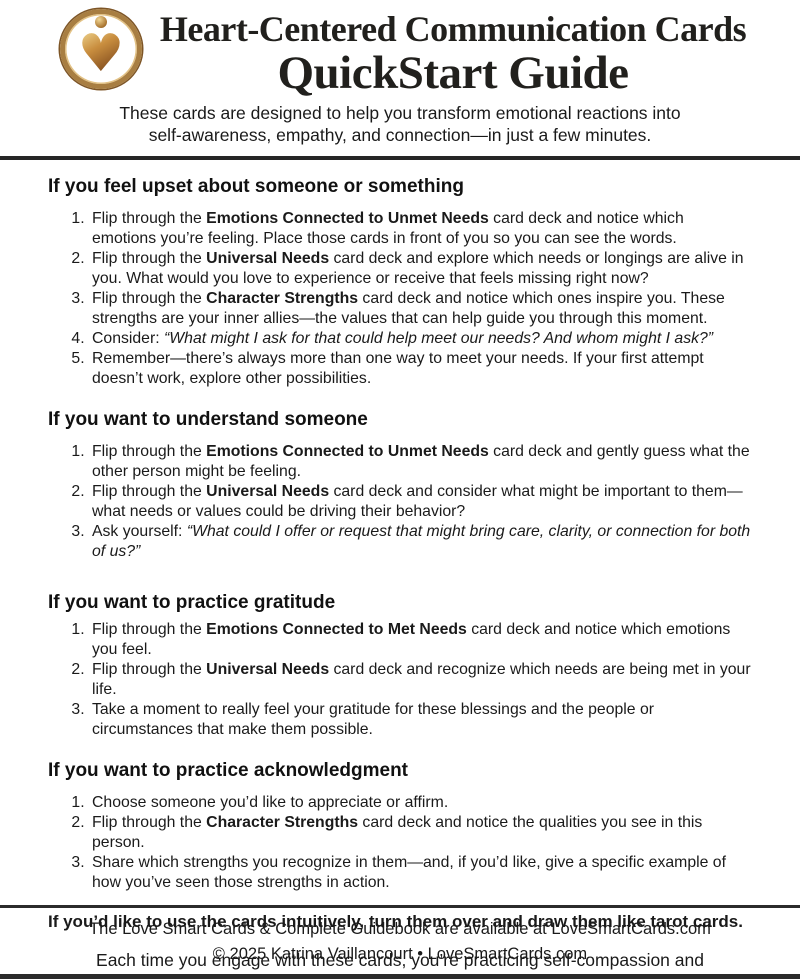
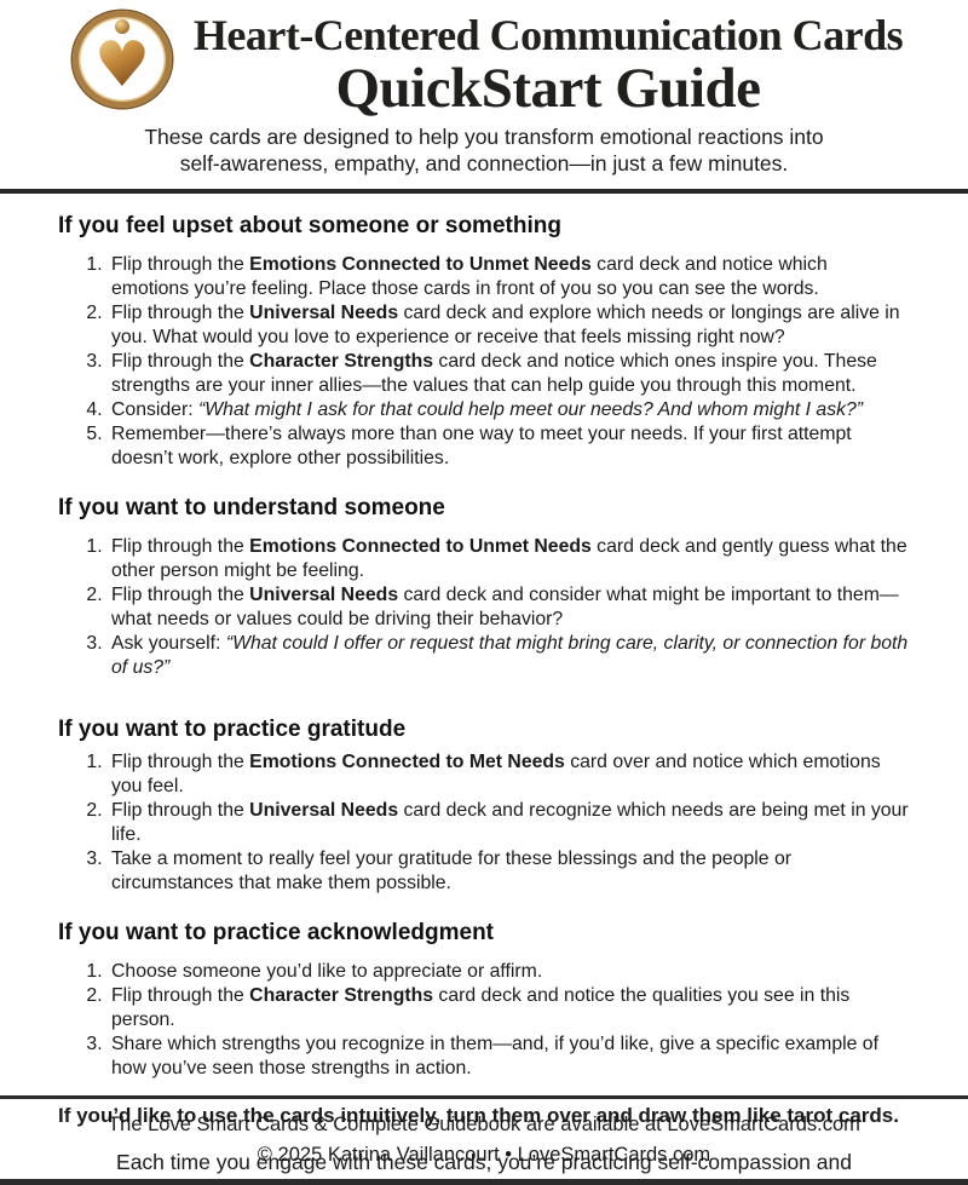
  ♥
  Heart-Centered Communication Cards
  QuickStart Guide
  These cards are designed to help you transform emotional reactions into
  self-awareness, empathy, and connection—in just a few minutes.
  If you feel upset about someone or something
  Flip through the Emotions Connected to Unmet Needs card deck and notice which emotions you’re feeling. Place those cards in front of you so you can see the words.
  Flip through the Universal Needs card deck and explore which needs or longings are alive in you. What would you love to experience or receive that feels missing right now?
  Flip through the Character Strengths card deck and notice which ones inspire you. These strengths are your inner allies—the values that can help guide you through this moment.
  Consider: “What might I ask for that could help meet our needs? And whom might I ask?”
  Remember—there’s always more than one way to meet your needs. If your first attempt doesn’t work, explore other possibilities.
  If you want to understand someone
  Flip through the Emotions Connected to Unmet Needs card deck and gently guess what the other person might be feeling.
  Flip through the Universal Needs card deck and consider what might be important to them—what needs or values could be driving their behavior?
  Ask yourself: “What could I offer or request that might bring care, clarity, or connection for both of us?”
  If you want to practice gratitude
- Flip through the Emotions Connected to Met Needs card deck and notice which emotions you feel.
+ Flip through the Emotions Connected to Met Needs card over and notice which emotions you feel.
  Flip through the Universal Needs card deck and recognize which needs are being met in your life.
  Take a moment to really feel your gratitude for these blessings and the people or circumstances that make them possible.
  If you want to practice acknowledgment
  Choose someone you’d like to appreciate or affirm.
  Flip through the Character Strengths card deck and notice the qualities you see in this person.
  Share which strengths you recognize in them—and, if you’d like, give a specific example of how you’ve seen those strengths in action.
  If you’d like to use the cards intuitively, turn them over and draw them like tarot cards.
  Each time you engage with these cards, you’re practicing self-compassion and
  The Love Smart Cards & Complete Guidebook are available at LoveSmartCards.com
  © 2025 Katrina Vaillancourt • LoveSmartCards.com
